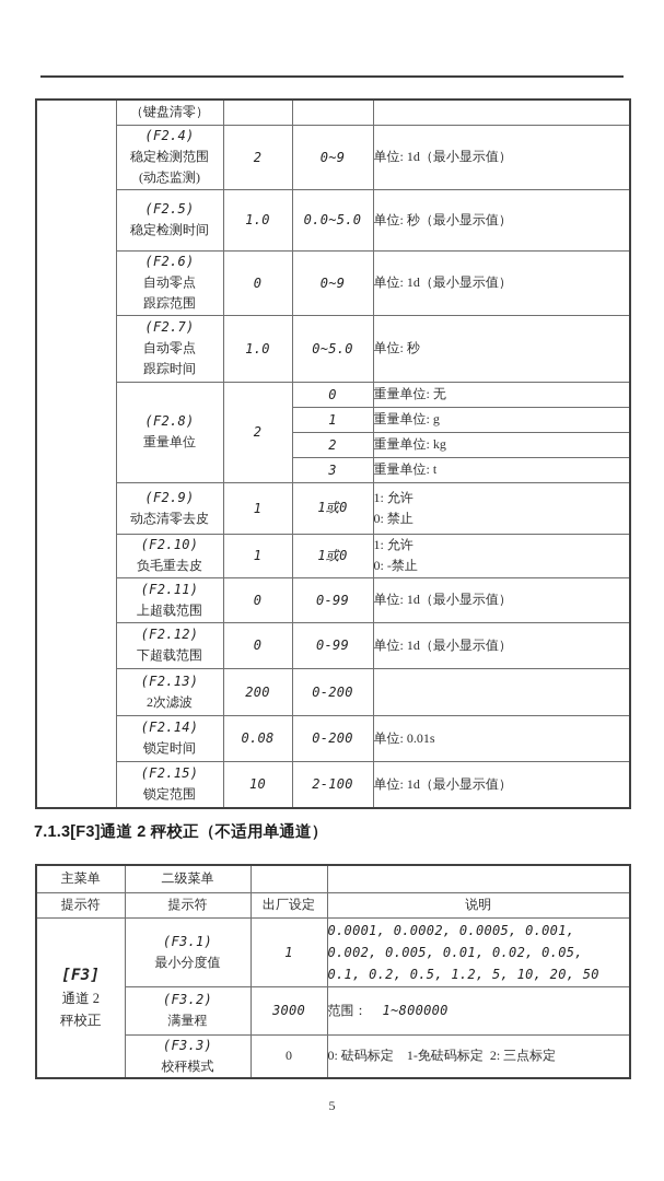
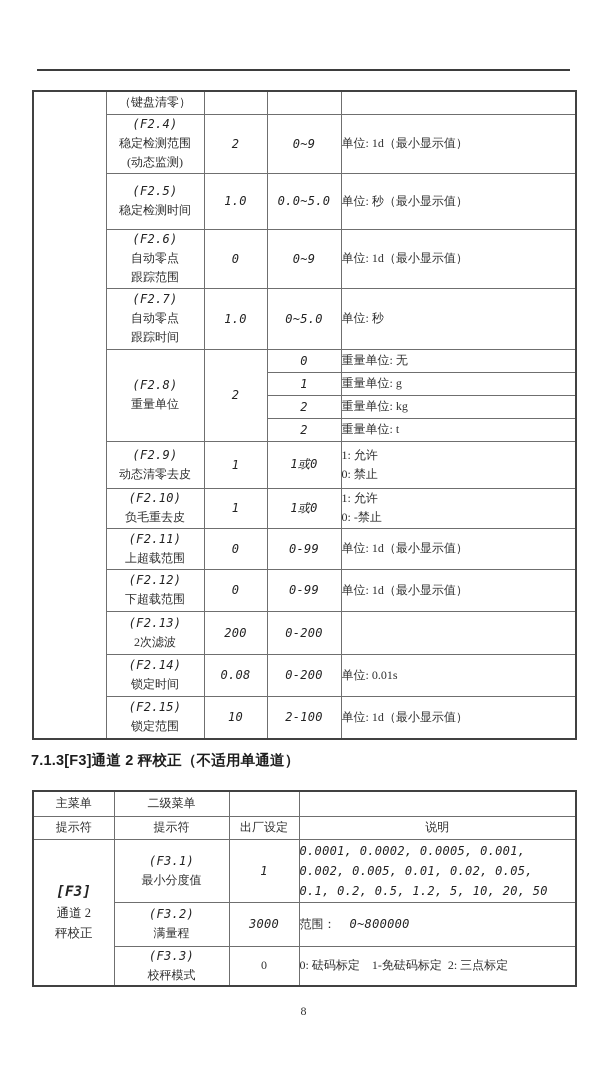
  	（键盘清零）
  (F2.4) 稳定检测范围 (动态监测)	2	0~9	单位: 1d（最小显示值）
  (F2.5) 稳定检测时间	1.0	0.0~5.0	单位: 秒（最小显示值）
  (F2.6) 自动零点 跟踪范围	0	0~9	单位: 1d（最小显示值）
  (F2.7) 自动零点 跟踪时间	1.0	0~5.0	单位: 秒
  (F2.8) 重量单位	2	0	重量单位: 无
  1	重量单位: g
  2	重量单位: kg
- 3	重量单位: t
+ 2	重量单位: t
  (F2.9) 动态清零去皮	1	1或0	1: 允许 0: 禁止
  (F2.10) 负毛重去皮	1	1或0	1: 允许 0: -禁止
  (F2.11) 上超载范围	0	0-99	单位: 1d（最小显示值）
  (F2.12) 下超载范围	0	0-99	单位: 1d（最小显示值）
  (F2.13) 2次滤波	200	0-200
  (F2.14) 锁定时间	0.08	0-200	单位: 0.01s
  (F2.15) 锁定范围	10	2-100	单位: 1d（最小显示值）
  7.1.3[F3]通道 2 秤校正（不适用单通道）
  主菜单	二级菜单
  提示符	提示符	出厂设定	说明
  [F3] 通道 2 秤校正	(F3.1) 最小分度值	1	0.0001, 0.0002, 0.0005, 0.001, 0.002, 0.005, 0.01, 0.02, 0.05, 0.1, 0.2, 0.5, 1.2, 5, 10, 20, 50
- (F3.2) 满量程	3000	范围： 1~800000
+ (F3.2) 满量程	3000	范围： 0~800000
  (F3.3) 校秤模式	0	0: 砝码标定 1-免砝码标定 2: 三点标定
- 5
+ 8
